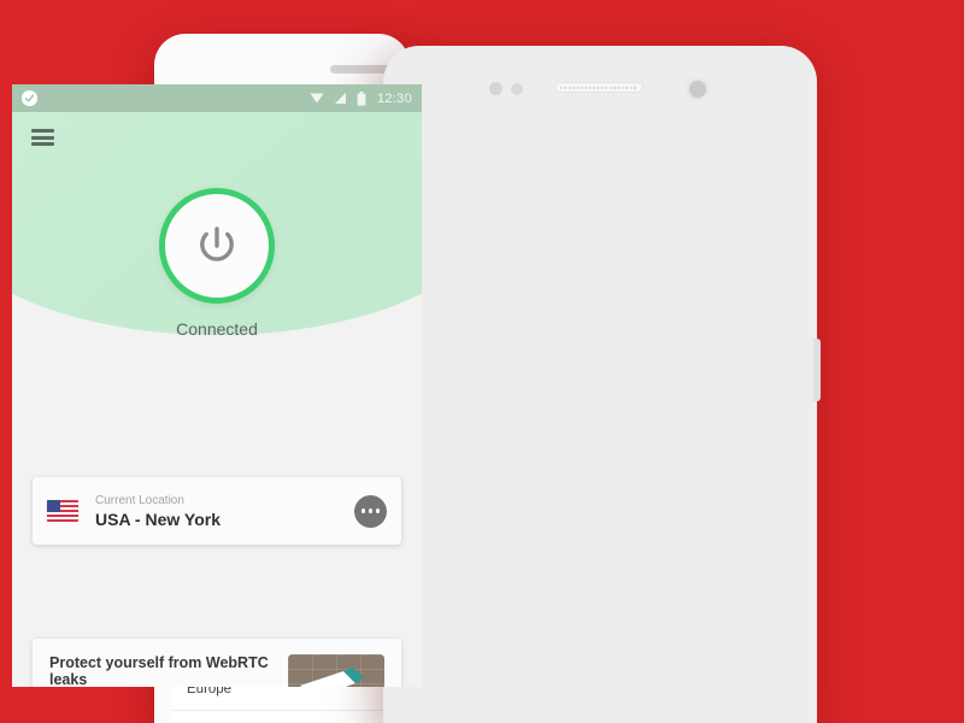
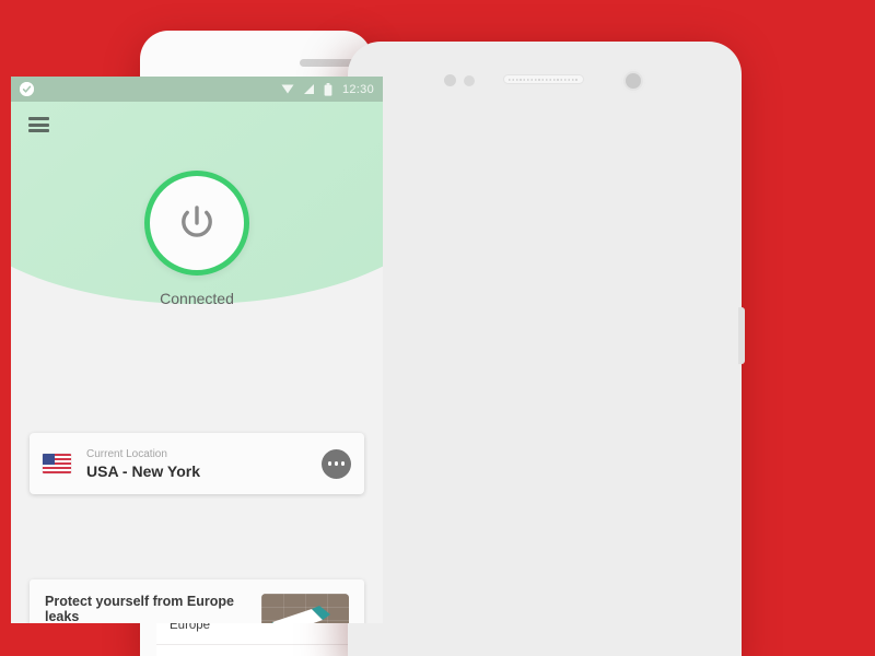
  Europe
  12:30
  Connected
  Current Location
  USA - New York
- Protect yourself from WebRTC leaks
+ Protect yourself from Europe leaks
